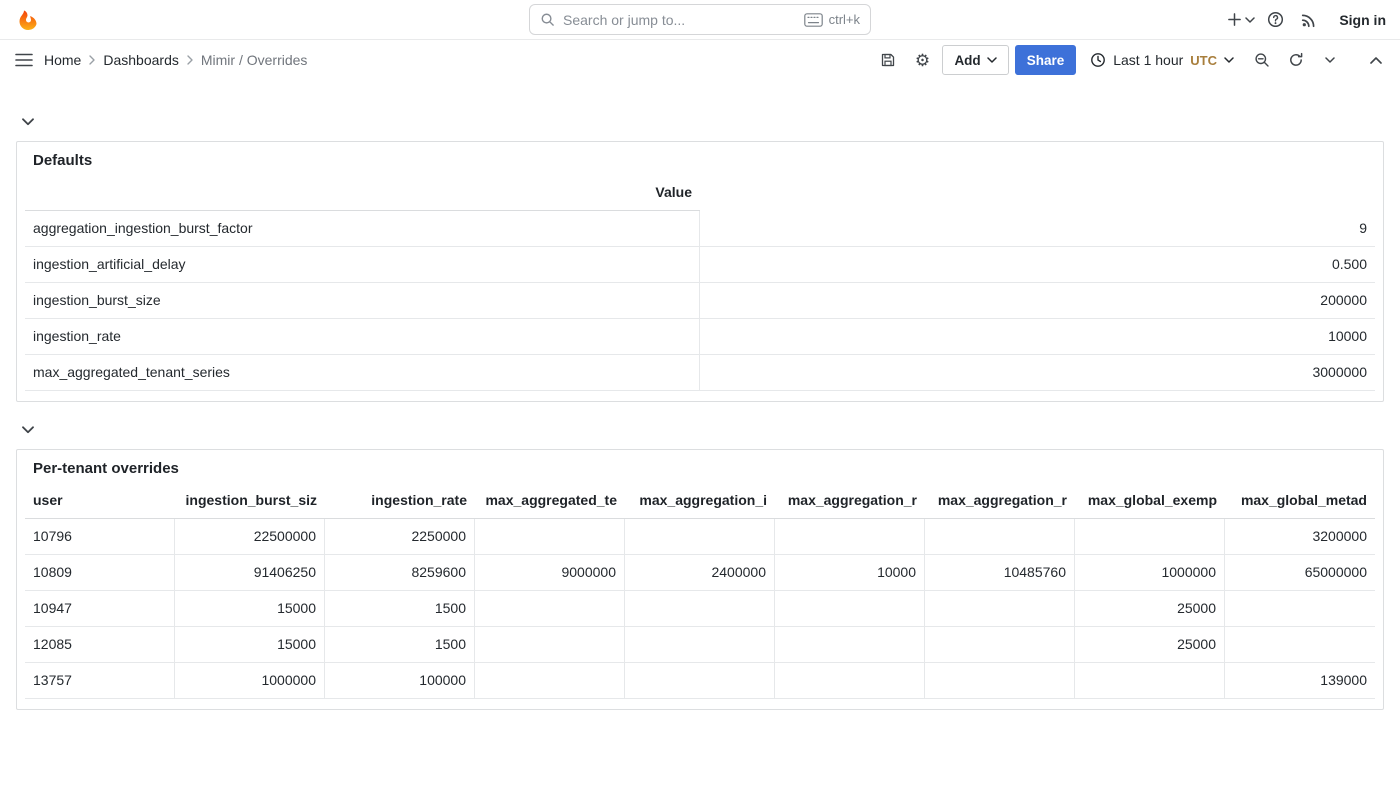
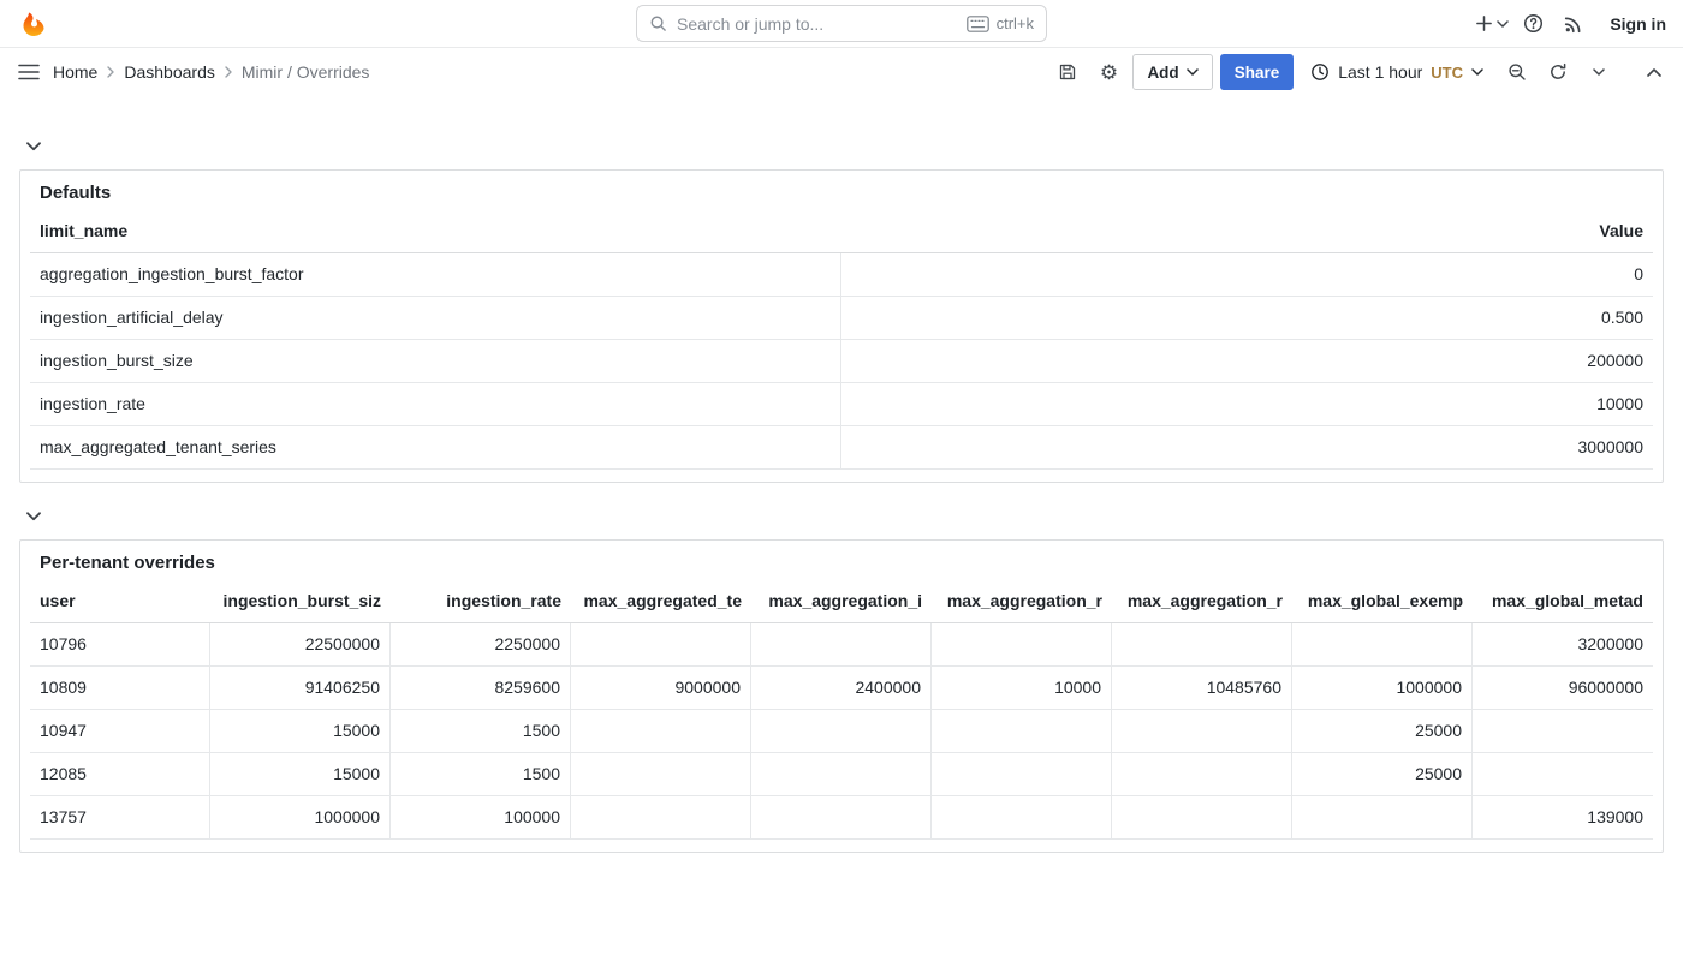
  Search or jump to...
  ctrl+k
  Sign in
  Home
  Dashboards
  Mimir / Overrides
  ⚙
  Add
  Share
  Last 1 hour
  UTC
  Defaults
+ limit_name
  Value
  aggregation_ingestion_burst_factor
- 9
+ 0
  ingestion_artificial_delay
  0.500
  ingestion_burst_size
  200000
  ingestion_rate
  10000
  max_aggregated_tenant_series
  3000000
  Per-tenant overrides
  user
  ingestion_burst_siz
  ingestion_rate
  max_aggregated_te
  max_aggregation_i
  max_aggregation_r
  max_aggregation_r
  max_global_exemp
  max_global_metad
  10796
  22500000
  2250000
  3200000
  10809
  91406250
  8259600
  9000000
  2400000
  10000
  10485760
  1000000
- 65000000
+ 96000000
  10947
  15000
  1500
  25000
  12085
  15000
  1500
  25000
  13757
  1000000
  100000
  139000
